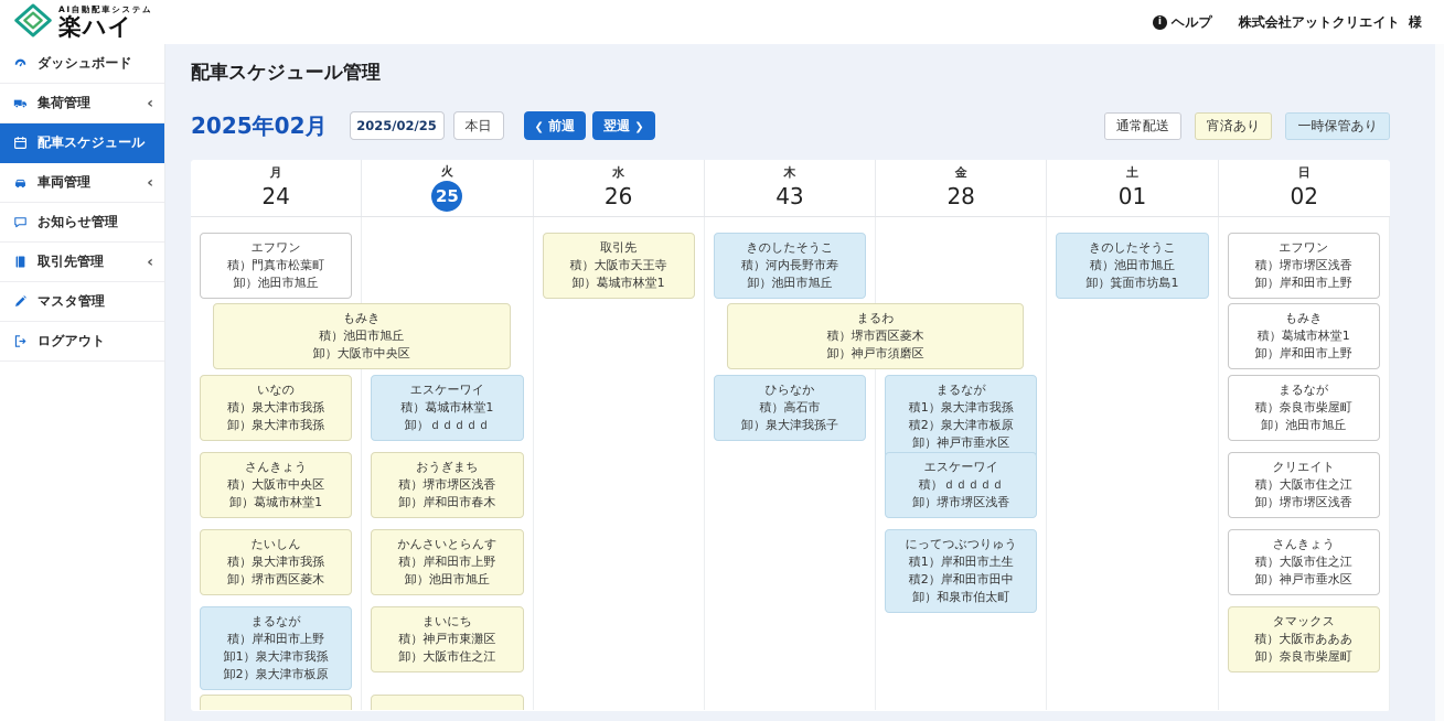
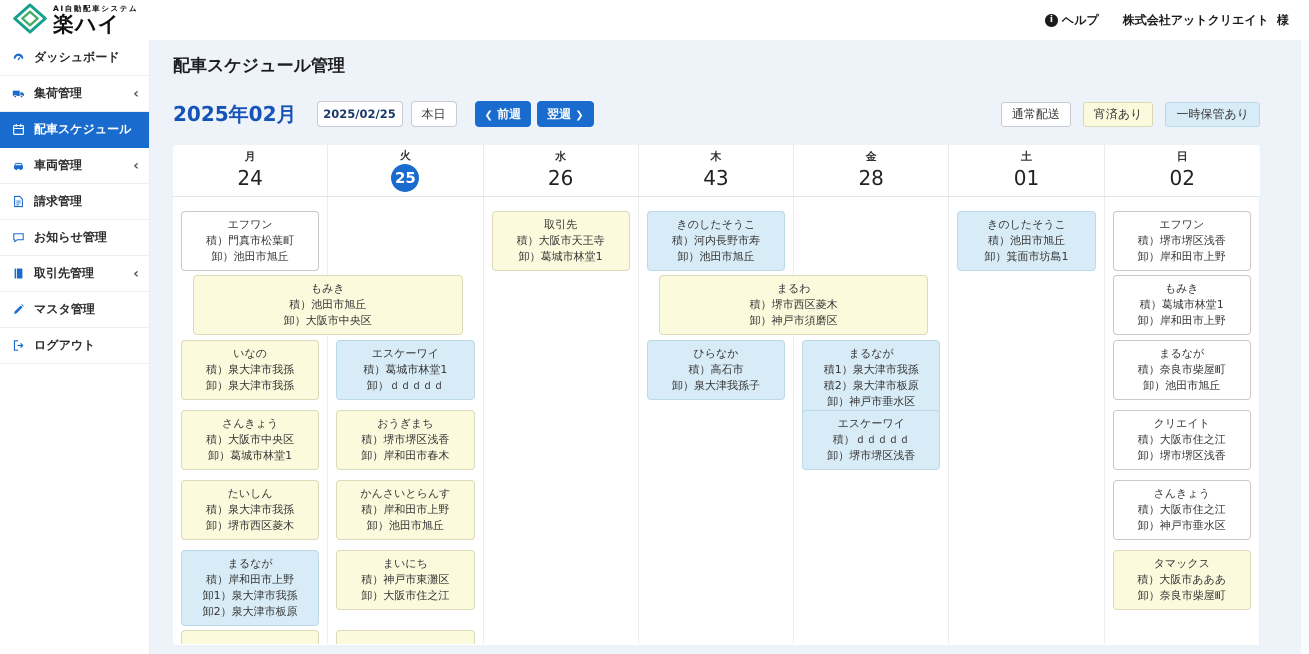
  AI自動配車システム
  楽ハイ
  i
  ヘルプ
  株式会社アットクリエイト
  様
  ダッシュボード
  集荷管理
  ‹
  配車スケジュール
  車両管理
  ‹
+ 請求管理
  お知らせ管理
  取引先管理
  ‹
  マスタ管理
  ログアウト
  配車スケジュール管理
  2025年02月
  2025/02/25
  本日
  ❮ 前週
  翌週 ❯
  通常配送
  宵済あり
  一時保管あり
  月
  24
  火
  25
  水
  26
  木
  43
  金
  28
  土
  01
  日
  02
  エフワン
  積）門真市松葉町
  卸）池田市旭丘
  もみき
  積）池田市旭丘
  卸）大阪市中央区
  いなの
  積）泉大津市我孫
  卸）泉大津市我孫
  さんきょう
  積）大阪市中央区
  卸）葛城市林堂1
  たいしん
  積）泉大津市我孫
  卸）堺市西区菱木
  まるなが
  積）岸和田市上野
  卸1）泉大津市我孫
  卸2）泉大津市板原
  エスケーワイ
  積）葛城市林堂1
  卸）ｄｄｄｄｄ
  おうぎまち
  積）堺市堺区浅香
  卸）岸和田市春木
  かんさいとらんす
  積）岸和田市上野
  卸）池田市旭丘
  まいにち
  積）神戸市東灘区
  卸）大阪市住之江
  取引先
  積）大阪市天王寺
  卸）葛城市林堂1
  きのしたそうこ
  積）河内長野市寿
  卸）池田市旭丘
  まるわ
  積）堺市西区菱木
  卸）神戸市須磨区
  ひらなか
  積）高石市
  卸）泉大津我孫子
  まるなが
  積1）泉大津市我孫
  積2）泉大津市板原
  卸）神戸市垂水区
  エスケーワイ
  積）ｄｄｄｄｄ
  卸）堺市堺区浅香
- にってつぶつりゅう
- 積1）岸和田市土生
- 積2）岸和田市田中
- 卸）和泉市伯太町
  きのしたそうこ
  積）池田市旭丘
  卸）箕面市坊島1
  エフワン
  積）堺市堺区浅香
  卸）岸和田市上野
  もみき
  積）葛城市林堂1
  卸）岸和田市上野
  まるなが
  積）奈良市柴屋町
  卸）池田市旭丘
  クリエイト
  積）大阪市住之江
  卸）堺市堺区浅香
  さんきょう
  積）大阪市住之江
  卸）神戸市垂水区
  タマックス
  積）大阪市あああ
  卸）奈良市柴屋町
